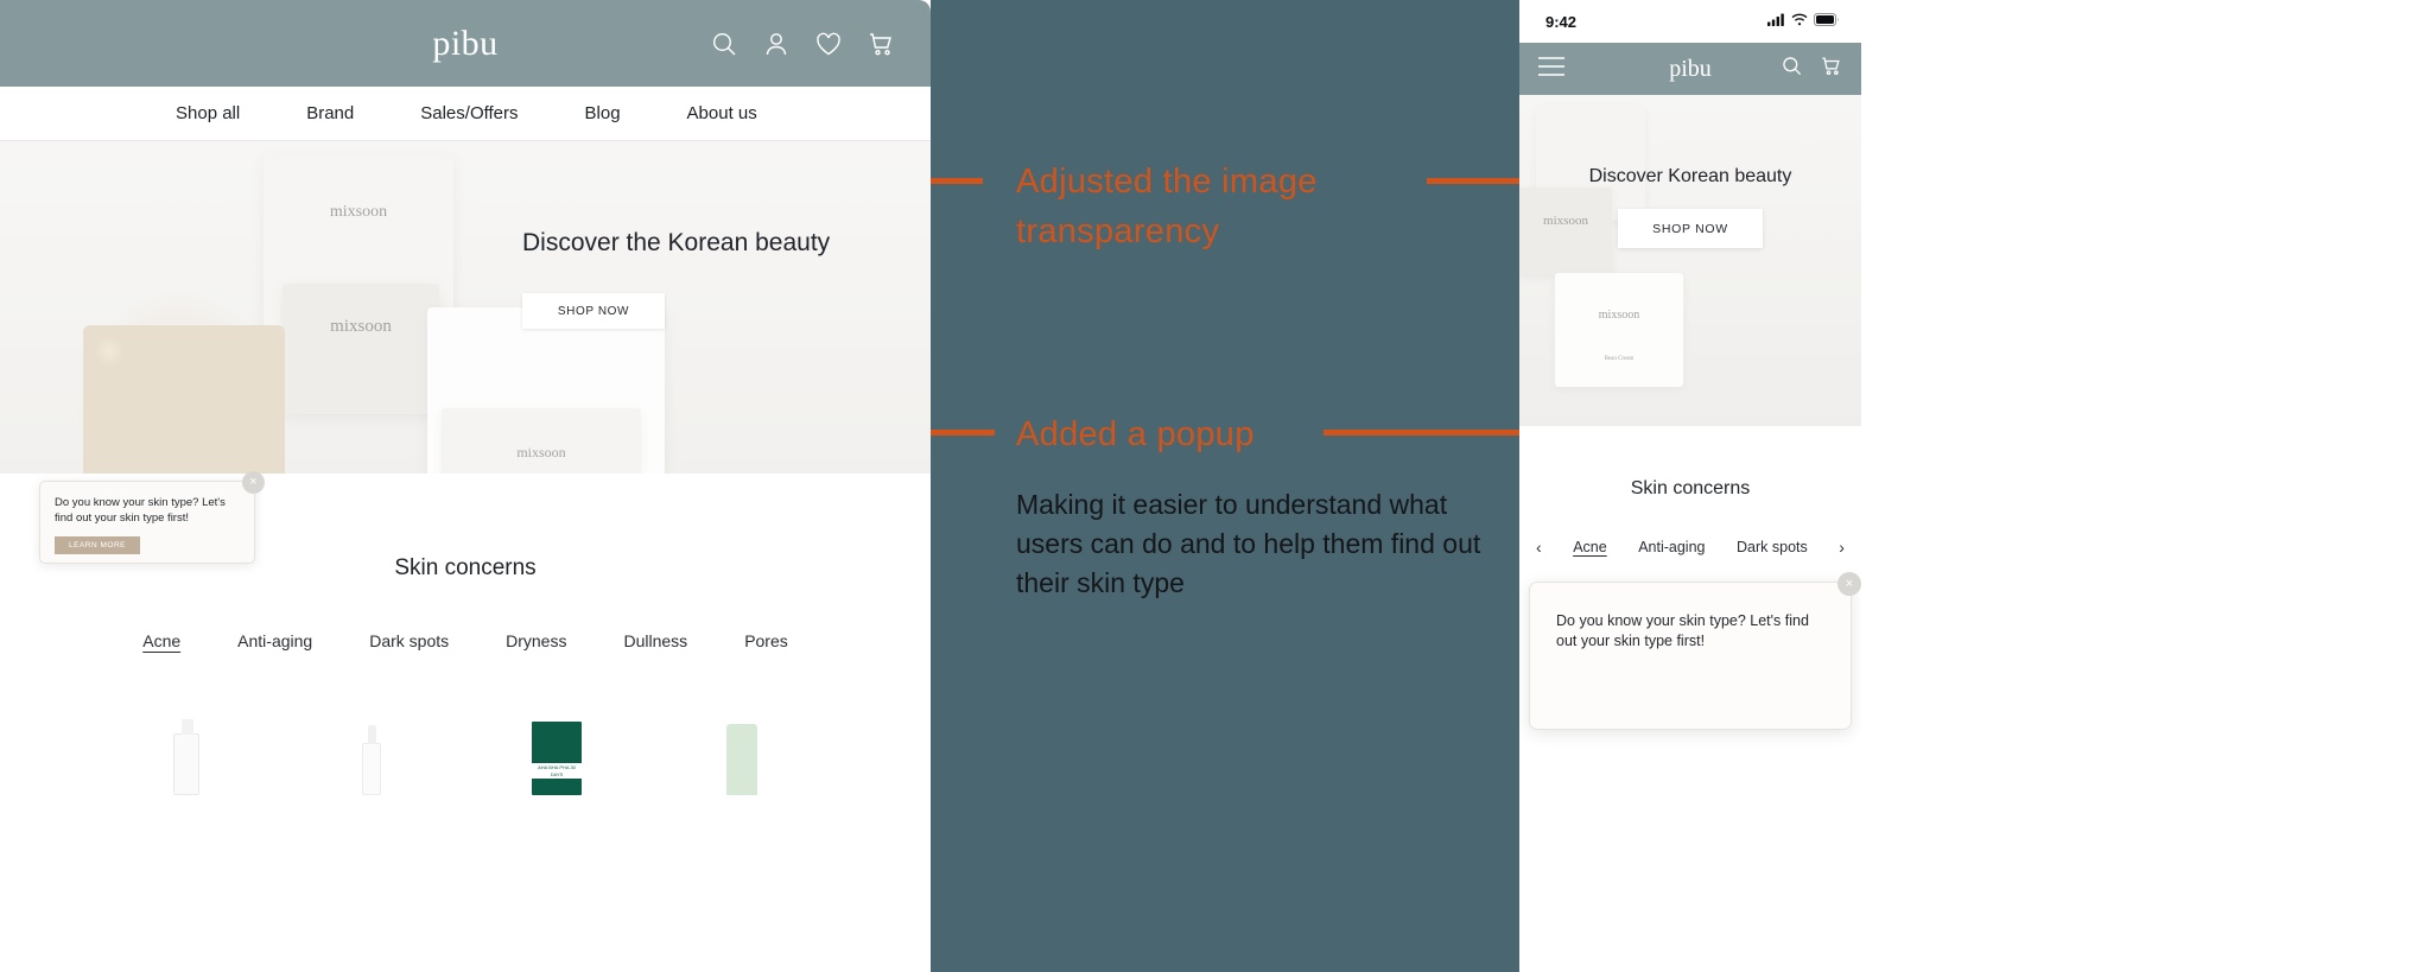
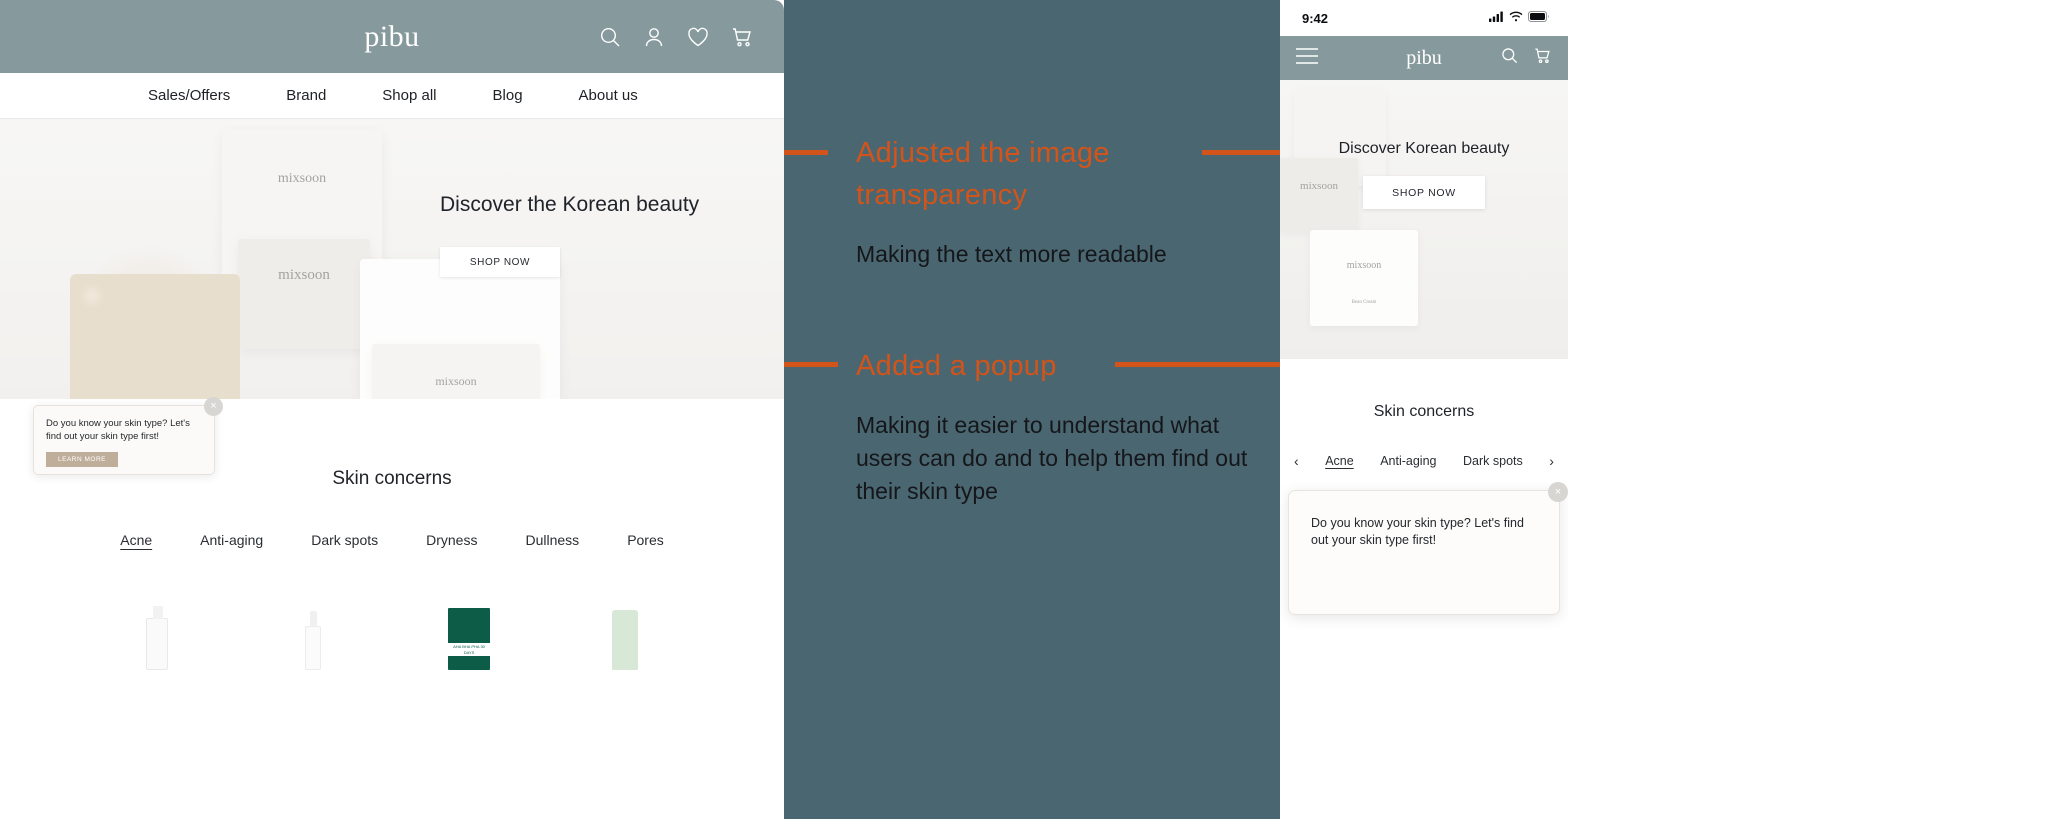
  Adjusted the image transparency
+ Making the text more readable
  Added a popup
  Making it easier to understand what users can do and to help them find out their skin type
  pibu
- Shop all
+ Sales/Offers
  Brand
- Sales/Offers
+ Shop all
  Blog
  About us
  mixsoon
  mixsoon
  mixsoon
  Discover the Korean beauty
  SHOP NOW
  Skin concerns
  Acne
  Anti-aging
  Dark spots
  Dryness
  Dullness
  Pores
  ×
  Do you know your skin type? Let's find out your skin type first!
  9:42
  pibu
  mixsoon
  mixsoon
  Discover Korean beauty
  SHOP NOW
  Skin concerns
  ‹
  Acne
  Anti-aging
  Dark spots
  ›
  ×
  Do you know your skin type? Let's find out your skin type first!
